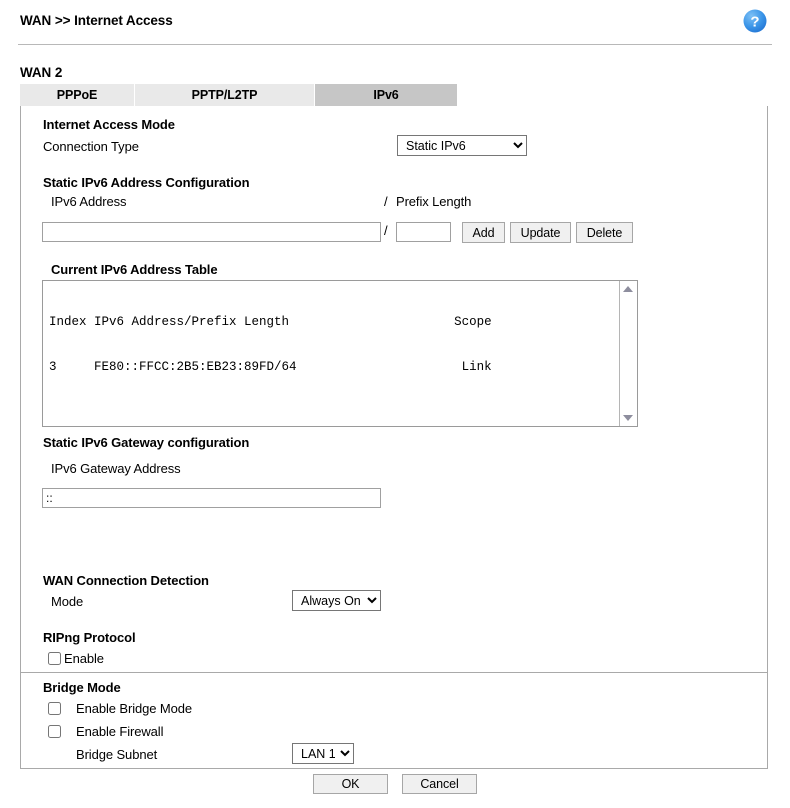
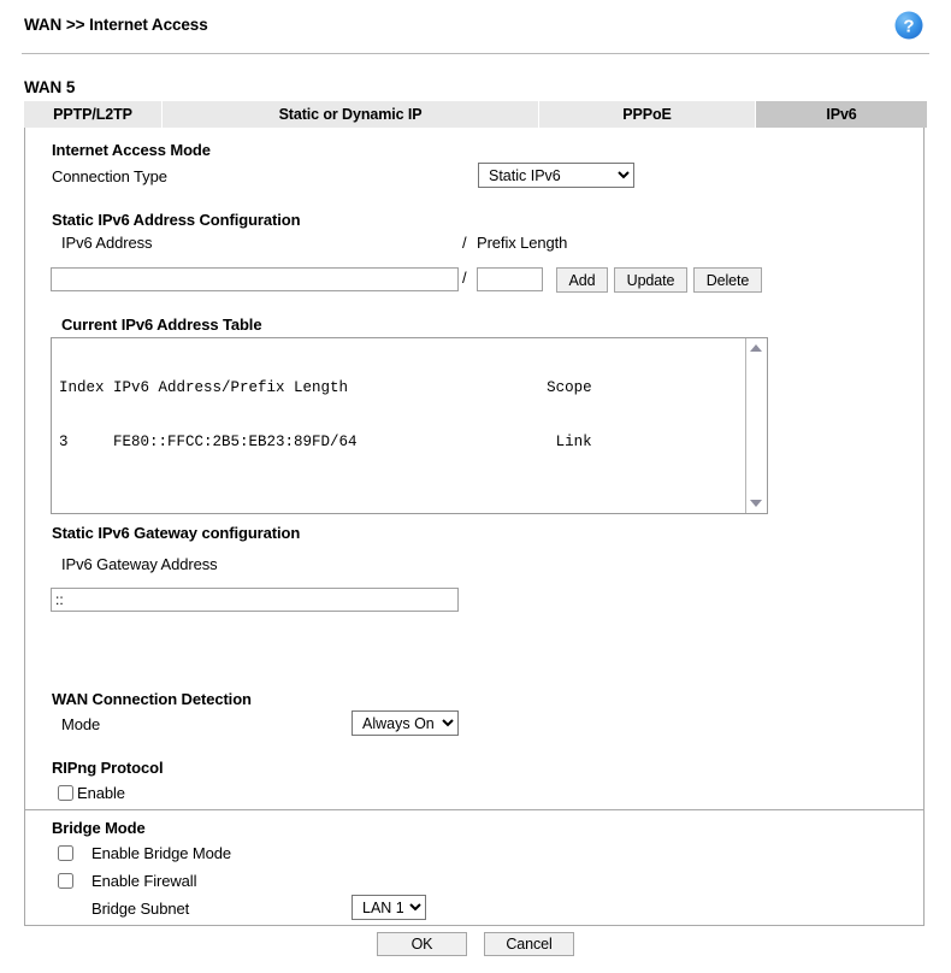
  WAN >> Internet Access
  ?
- WAN 2
+ WAN 5
- PPPoE
+ PPTP/L2TP
+ Static or Dynamic IP
- PPTP/L2TP
+ PPPoE
  IPv6
  Internet Access Mode
  Connection Type
  Static IPv6
  Static IPv6 Address Configuration
  IPv6 Address
  /
  Prefix Length
  /
  Add
  Update
  Delete
  Current IPv6 Address Table
  Index IPv6 Address/Prefix Length Scope
  3 FE80::FFCC:2B5:EB23:89FD/64 Link
  Static IPv6 Gateway configuration
  IPv6 Gateway Address
  ::
  WAN Connection Detection
  Mode
  Always On
  RIPng Protocol
  Enable
  Bridge Mode
  Enable Bridge Mode
  Enable Firewall
  Bridge Subnet
  LAN 1
  OK
  Cancel
